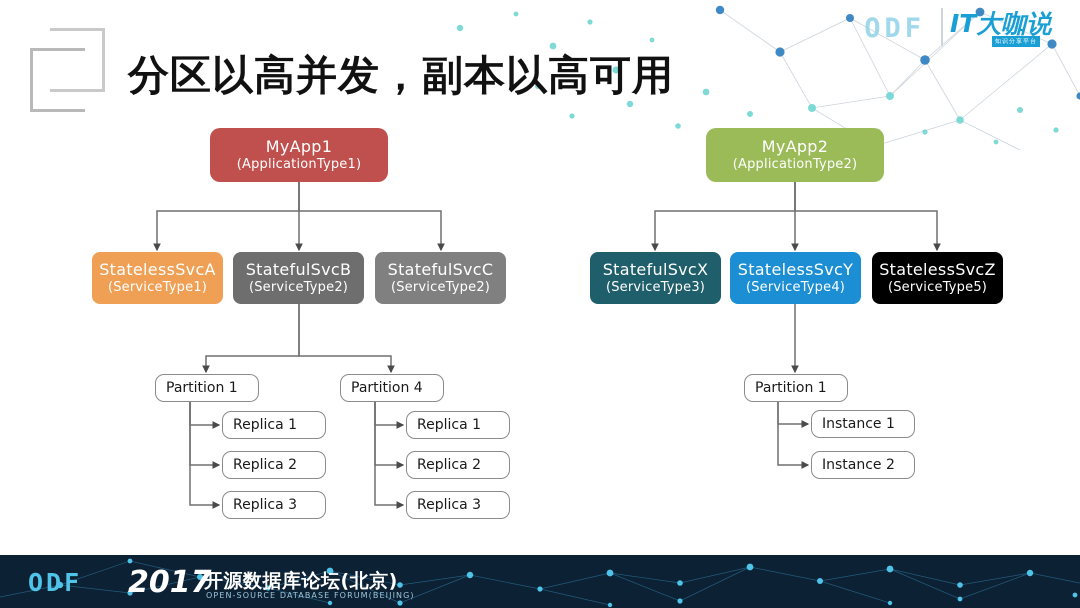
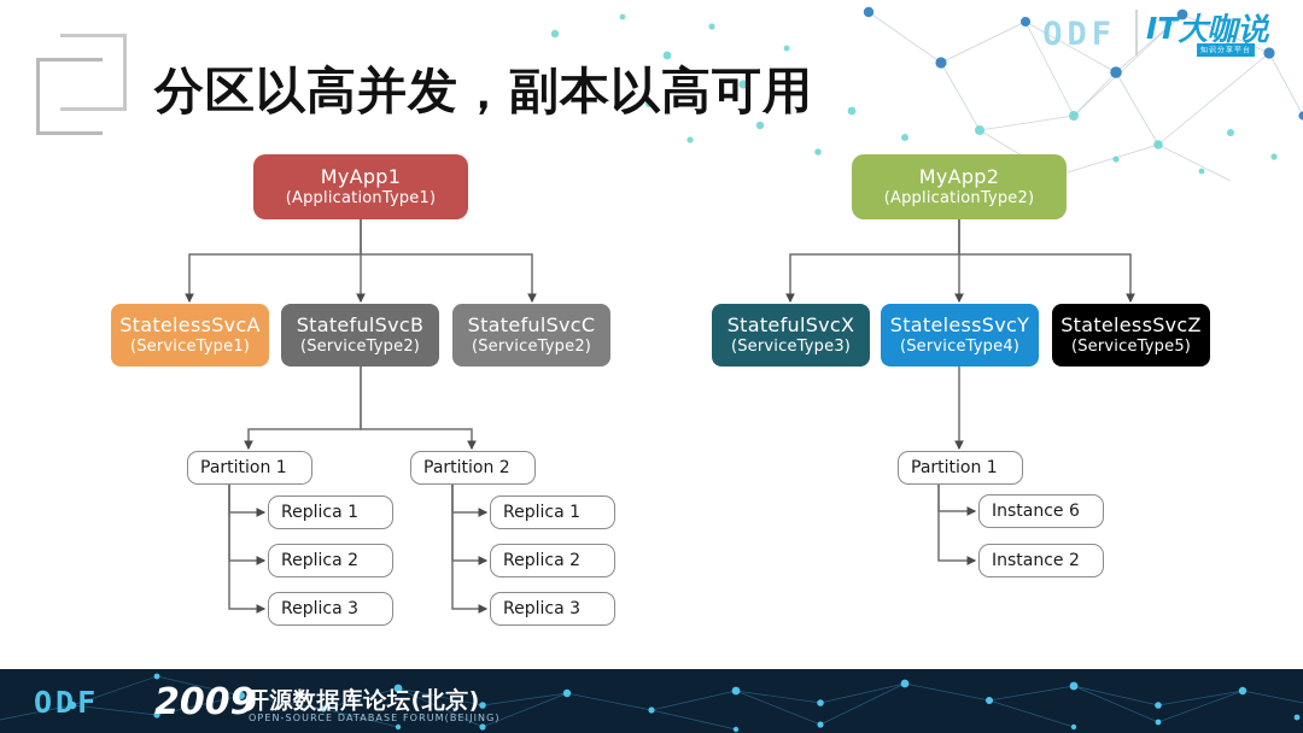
  分区以高并发，副本以高可用
  ODF
  IT大咖说
  MyApp1
  (ApplicationType1)
  MyApp2
  (ApplicationType2)
  StatelessSvcA
  (ServiceType1)
  StatefulSvcB
  (ServiceType2)
  StatefulSvcC
  (ServiceType2)
  StatefulSvcX
  (ServiceType3)
  StatelessSvcY
  (ServiceType4)
  StatelessSvcZ
  (ServiceType5)
  Partition 1
- Partition 4
+ Partition 2
  Partition 1
  Replica 1
  Replica 2
  Replica 3
  Replica 1
  Replica 2
  Replica 3
- Instance 1
+ Instance 6
  Instance 2
  ODF
- 2017
+ 2009
  开源数据库论坛(北京)
  OPEN-SOURCE DATABASE FORUM(BEIJING)
